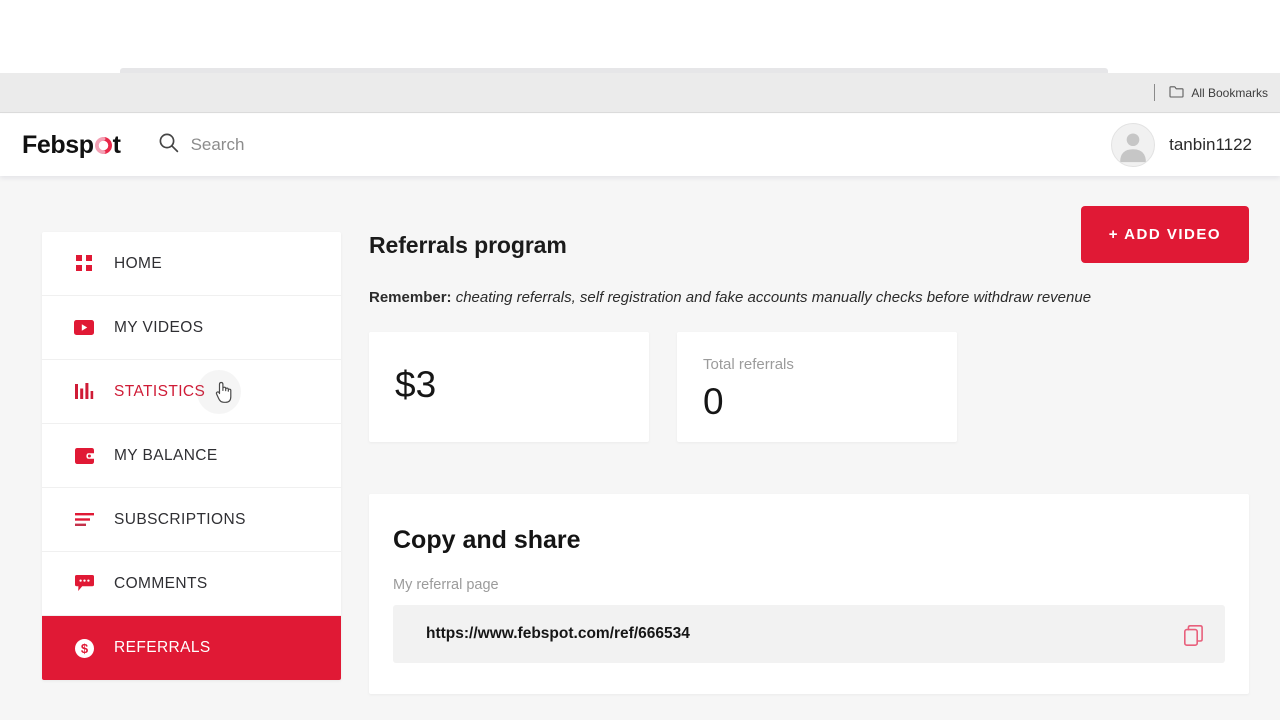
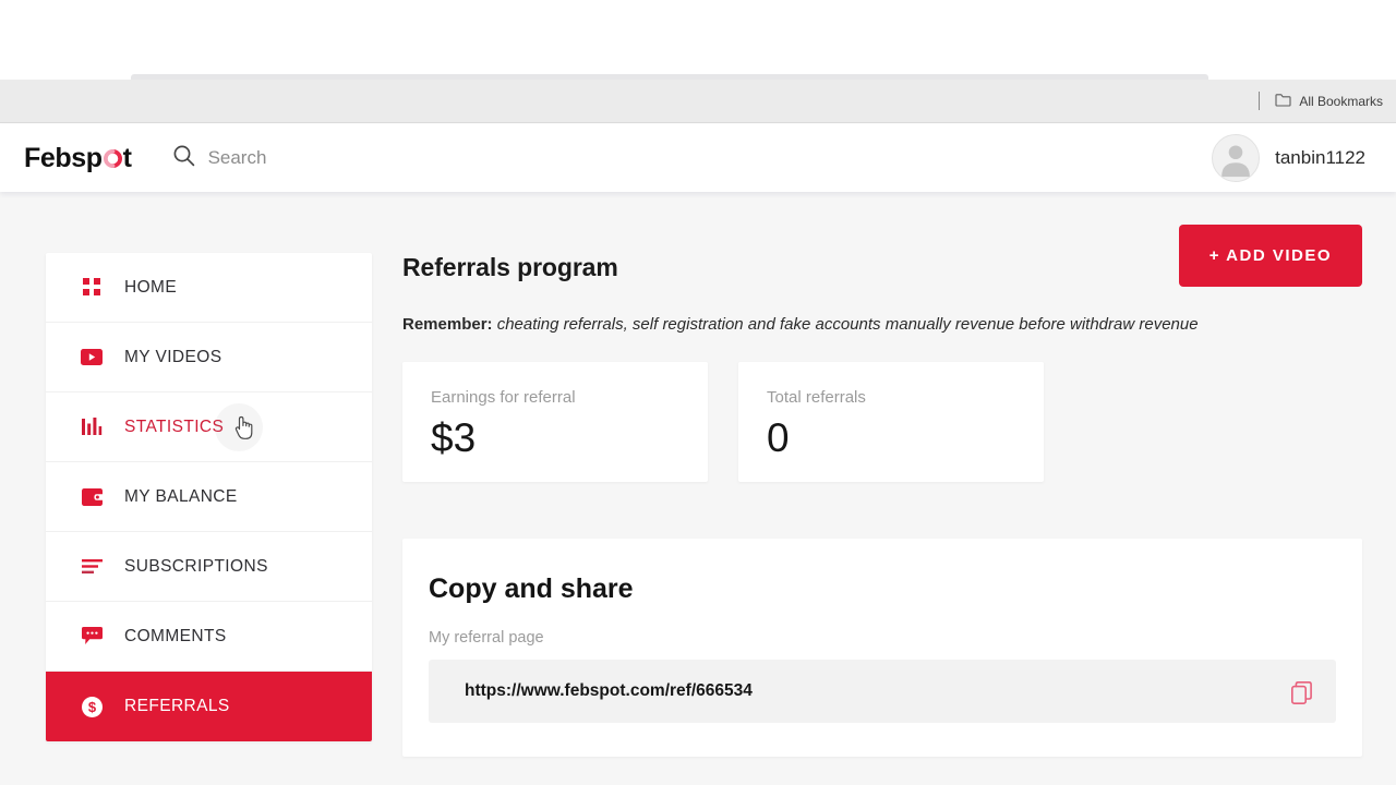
  All Bookmarks
  Febsp
  t
  Search
  tanbin1122
  HOME
  MY VIDEOS
  STATISTICS
  MY BALANCE
  SUBSCRIPTIONS
  COMMENTS
  $
  REFERRALS
  Referrals program
  + ADD VIDEO
- Remember: cheating referrals, self registration and fake accounts manually checks before withdraw revenue
+ Remember: cheating referrals, self registration and fake accounts manually revenue before withdraw revenue
+ Earnings for referral
  $3
  Total referrals
  0
  Copy and share
  My referral page
  https://www.febspot.com/ref/666534
